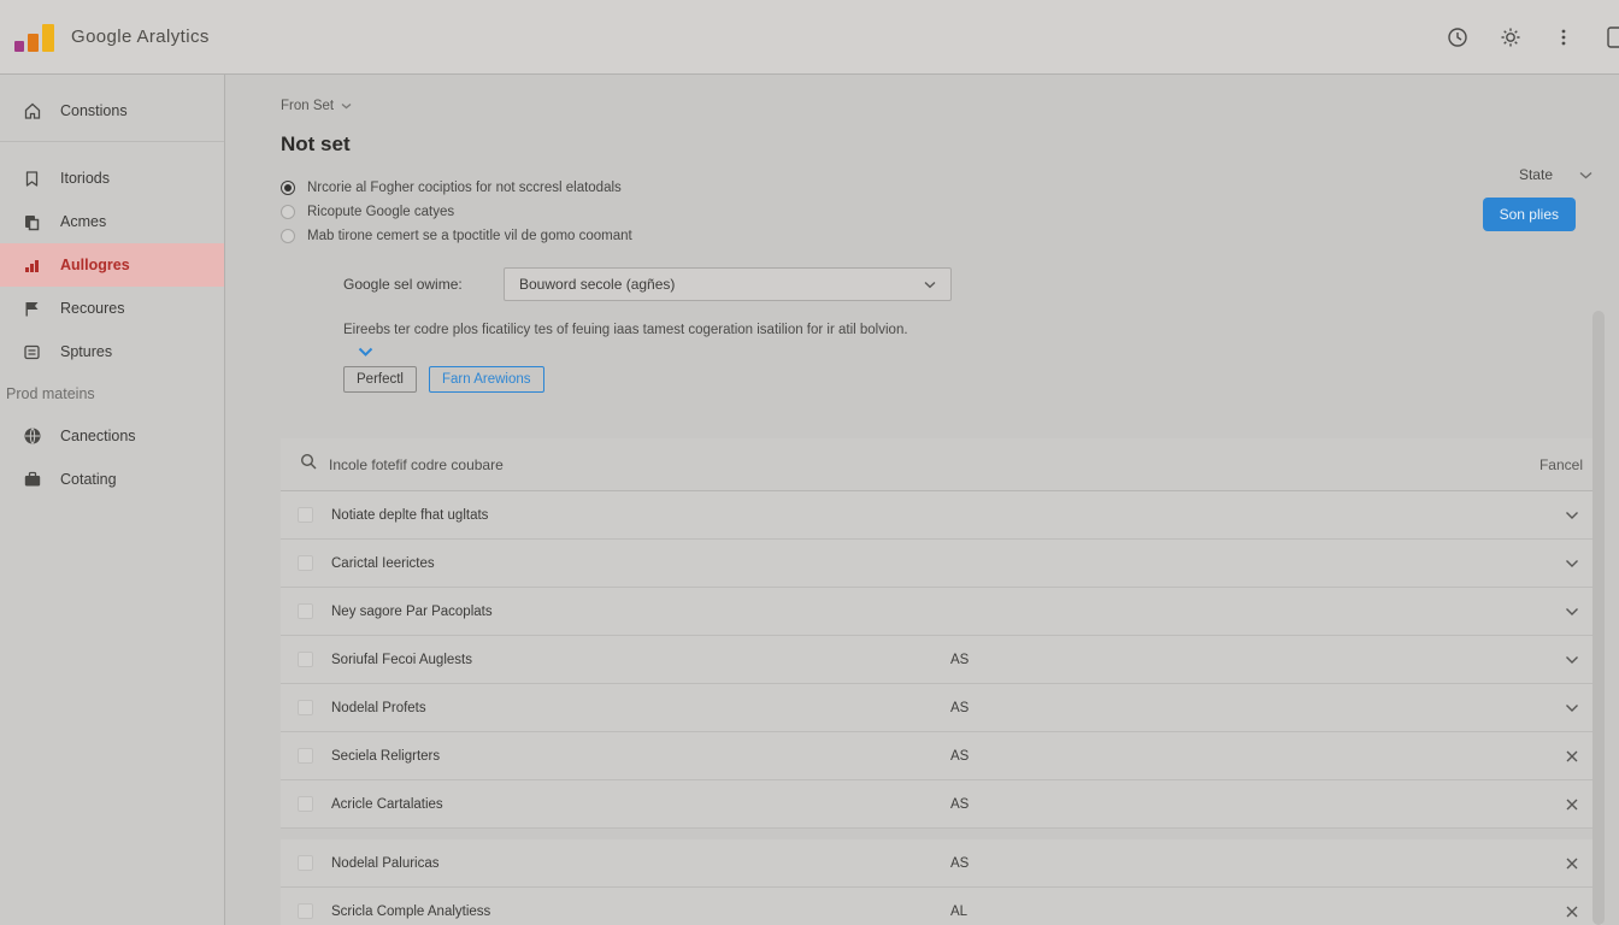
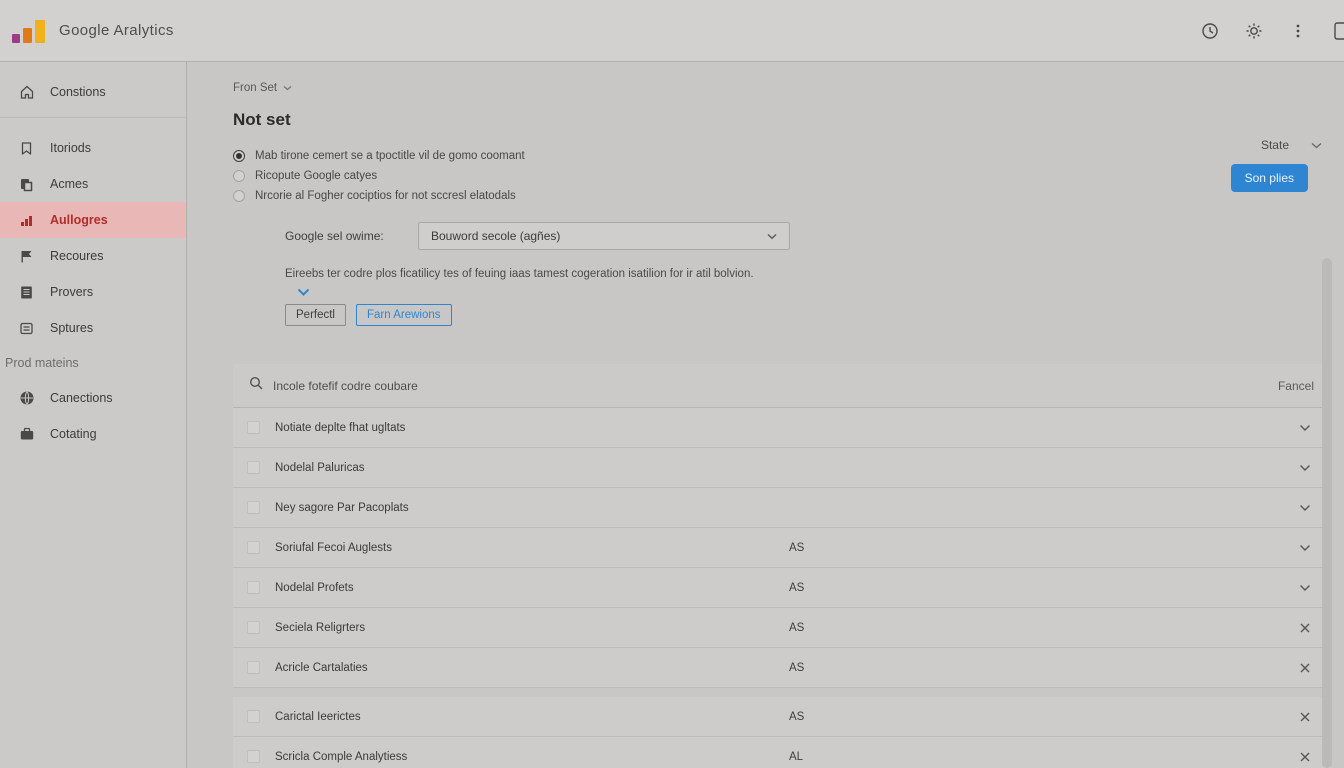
  Google Aralytics
  Constions
  Itoriods
  Acmes
  Aullogres
  Recoures
+ Provers
  Sptures
  Prod mateins
  Canections
  Cotating
  Fron Set
  State
  Son plies
  Not set
- Nrcorie al Fogher cociptios for not sccresl elatodals
+ Mab tirone cemert se a tpoctitle vil de gomo coomant
  Ricopute Google catyes
- Mab tirone cemert se a tpoctitle vil de gomo coomant
+ Nrcorie al Fogher cociptios for not sccresl elatodals
  Google sel owime:
  Bouword secole (agñes)
  Eireebs ter codre plos ficatilicy tes of feuing iaas tamest cogeration isatilion for ir atil bolvion.
  Perfectl
  Farn Arewions
  Incole fotefif codre coubare
  Fancel
  Notiate deplte fhat ugltats
- Carictal Ieerictes
+ Nodelal Paluricas
  Ney sagore Par Pacoplats
  Soriufal Fecoi Auglests
  AS
  Nodelal Profets
  AS
  Seciela Religrters
  AS
  Acricle Cartalaties
  AS
- Nodelal Paluricas
+ Carictal Ieerictes
  AS
  Scricla Comple Analytiess
  AL
